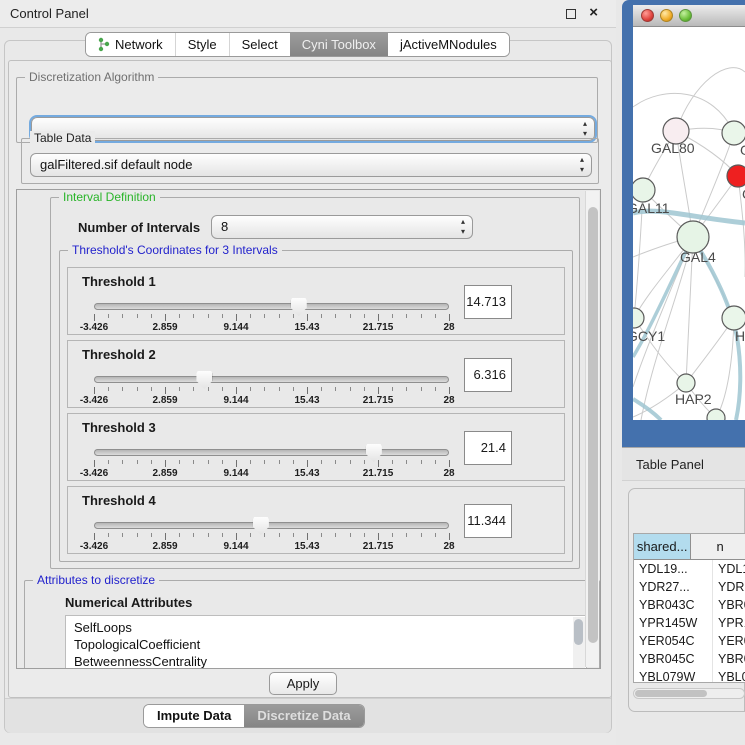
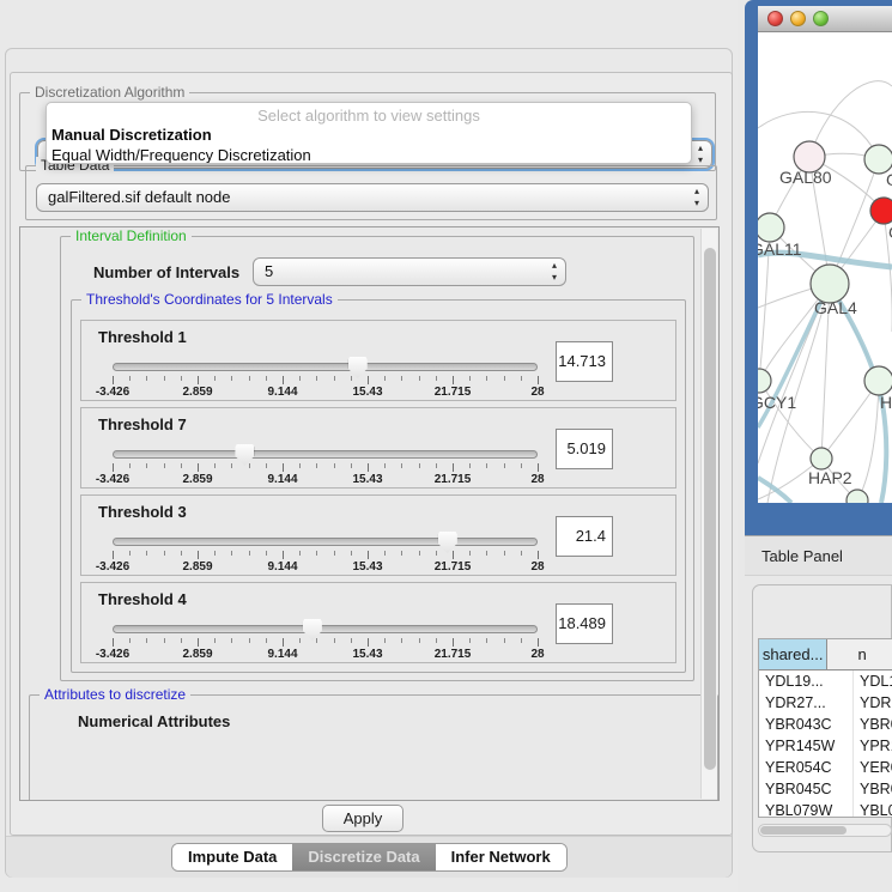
- Control Panel
- ×
- Network
- Style
- Select
- Cyni Toolbox
- jActiveMNodules
  Discretization Algorithm
  ▴
  ▾
  Table Data
  galFiltered.sif default node
  ▴
  ▾
  Interval Definition
  Number of Intervals
- 8
+ 5
  ▴
  ▾
- Threshold's Coordinates for 3 Intervals
+ Threshold's Coordinates for 5 Intervals
  Threshold 1
  -3.426
  2.859
  9.144
  15.43
  21.715
  28
  14.713
- Threshold 2
+ Threshold 7
  -3.426
  2.859
  9.144
  15.43
  21.715
  28
- 6.316
+ 5.019
  Threshold 3
  -3.426
  2.859
  9.144
  15.43
  21.715
  28
  21.4
  Threshold 4
  -3.426
  2.859
  9.144
  15.43
  21.715
  28
- 11.344
+ 18.489
  Attributes to discretize
  Numerical Attributes
- SelfLoops
- TopologicalCoefficient
- BetweennessCentrality
  Apply
  Impute Data
  Discretize Data
+ Infer Network
+ Select algorithm to view settings
+ Manual Discretization
+ Equal Width/Frequency Discretization
  GAL80
  GAL11
  GAL4
  GCY1
  H
  HAP2
  Table Panel
  shared...
  n
  YDL19...
  YDL
  YDR27...
  YDR
  YBR043C
  YBR
  YPR145W
  YPR
  YER054C
  YER
  YBR045C
  YBR
  YBL079W
  YBL
